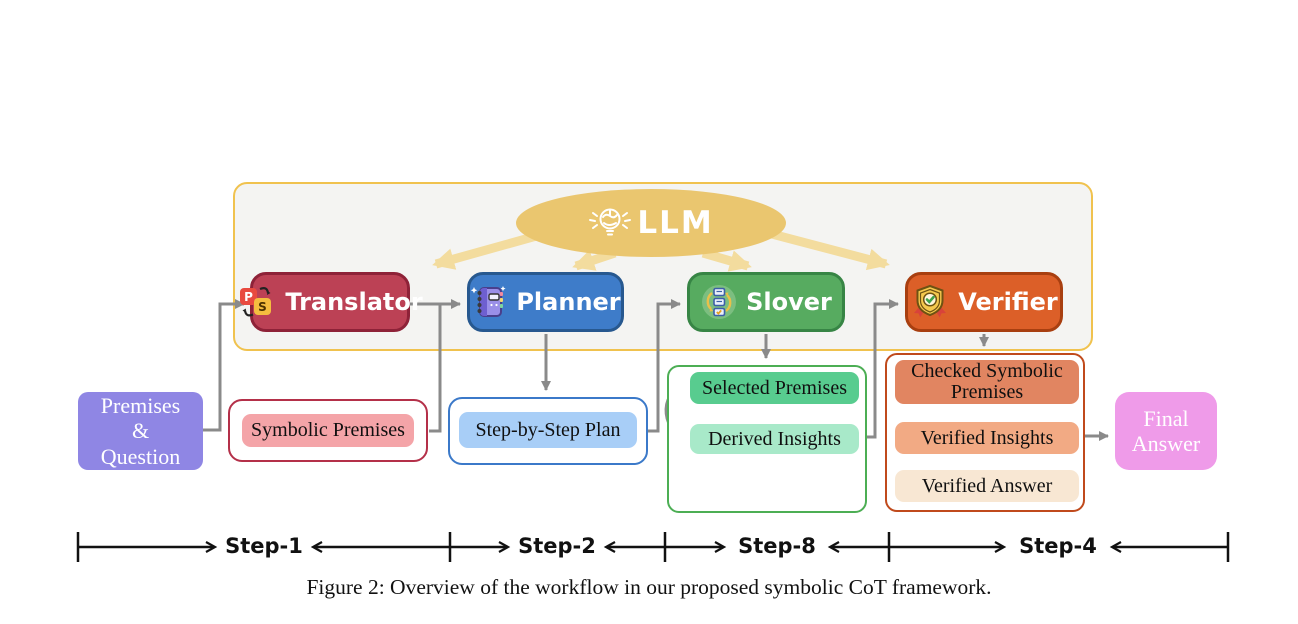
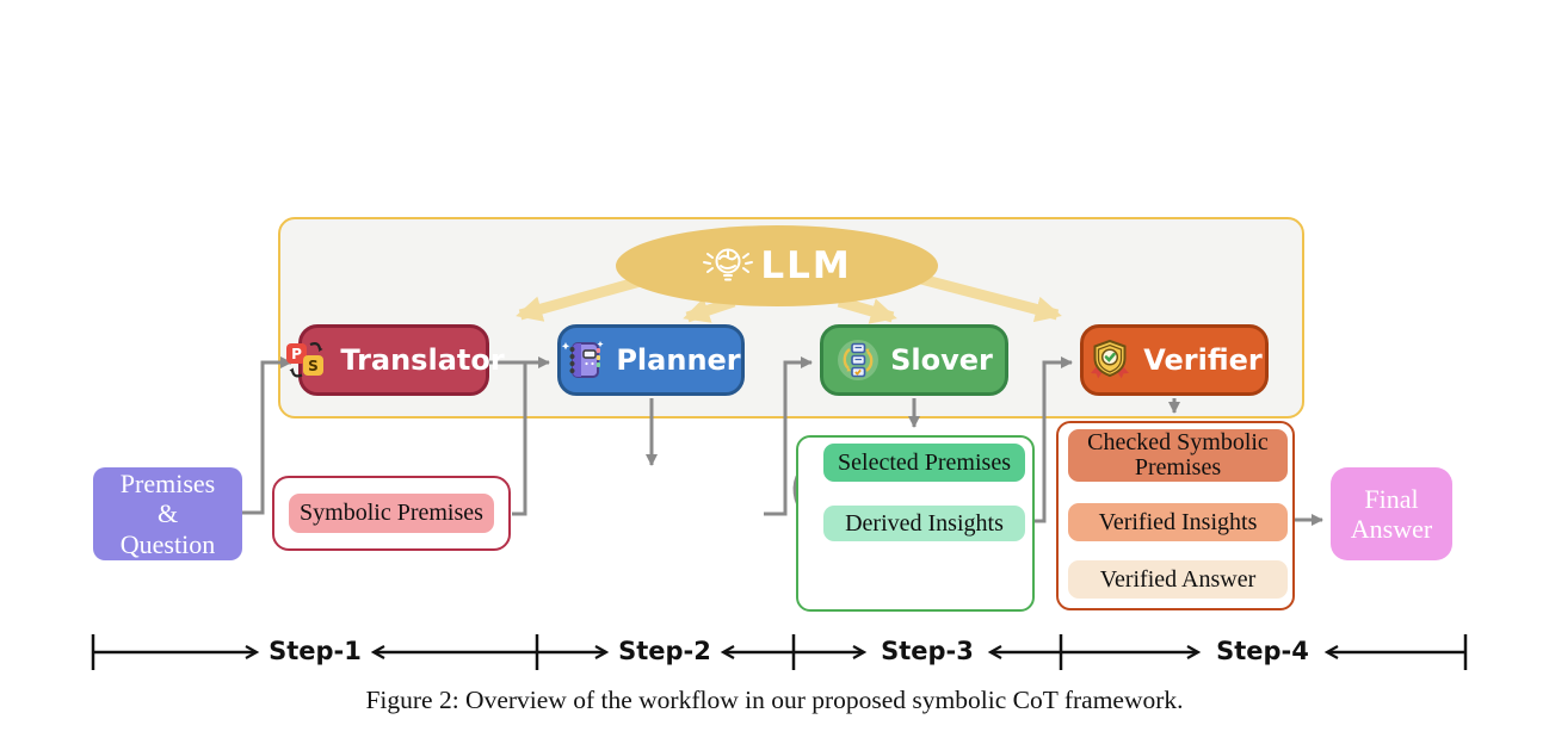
  LLM
  P
  S
  Translator
  Planner
  Slover
  Verifier
  Premises
  &
  Question
  Symbolic Premises
- Step-by-Step Plan
  Selected Premises
  Derived Insights
  Checked Symbolic Premises
  Verified Insights
  Verified Answer
  Final
  Answer
  Step-1
  Step-2
- Step-8
+ Step-3
  Step-4
  Figure 2: Overview of the workflow in our proposed symbolic CoT framework.
